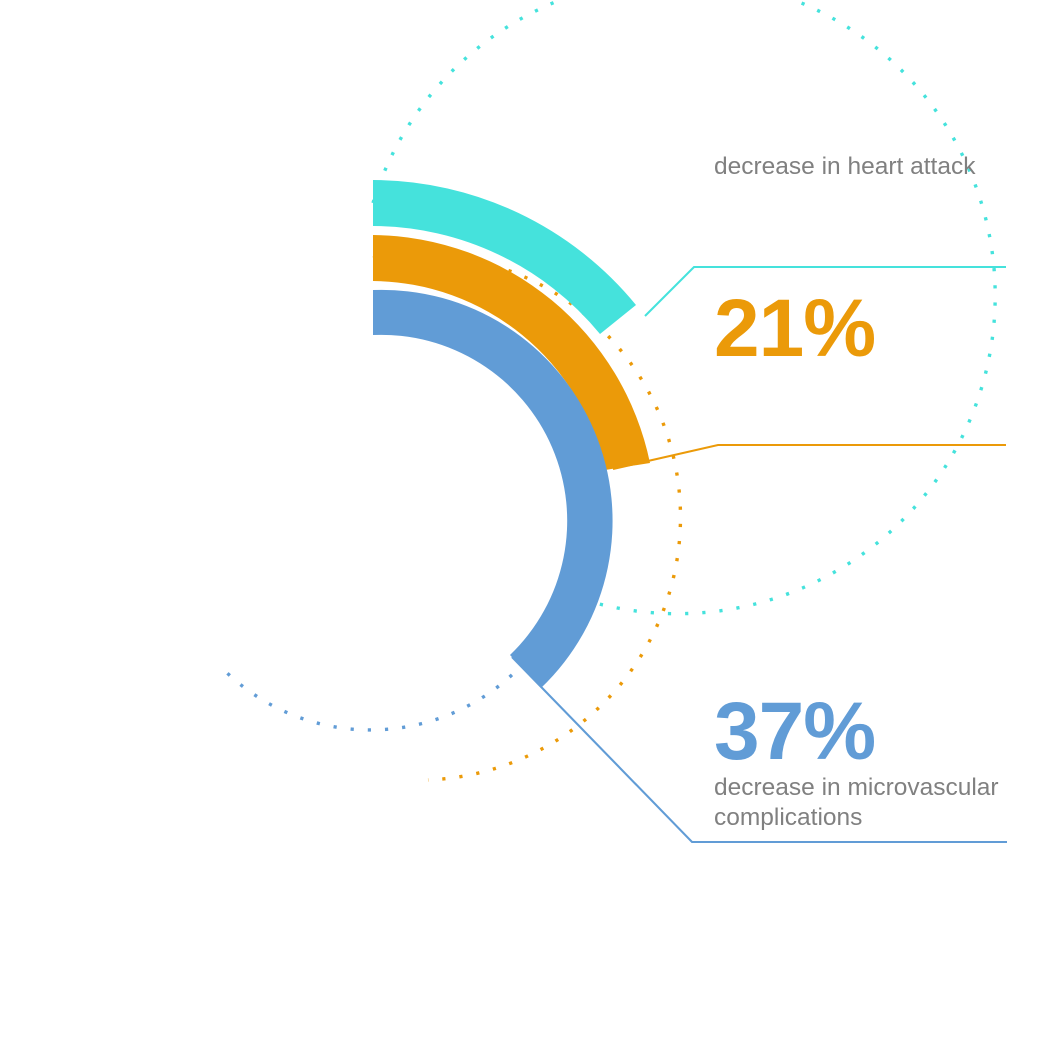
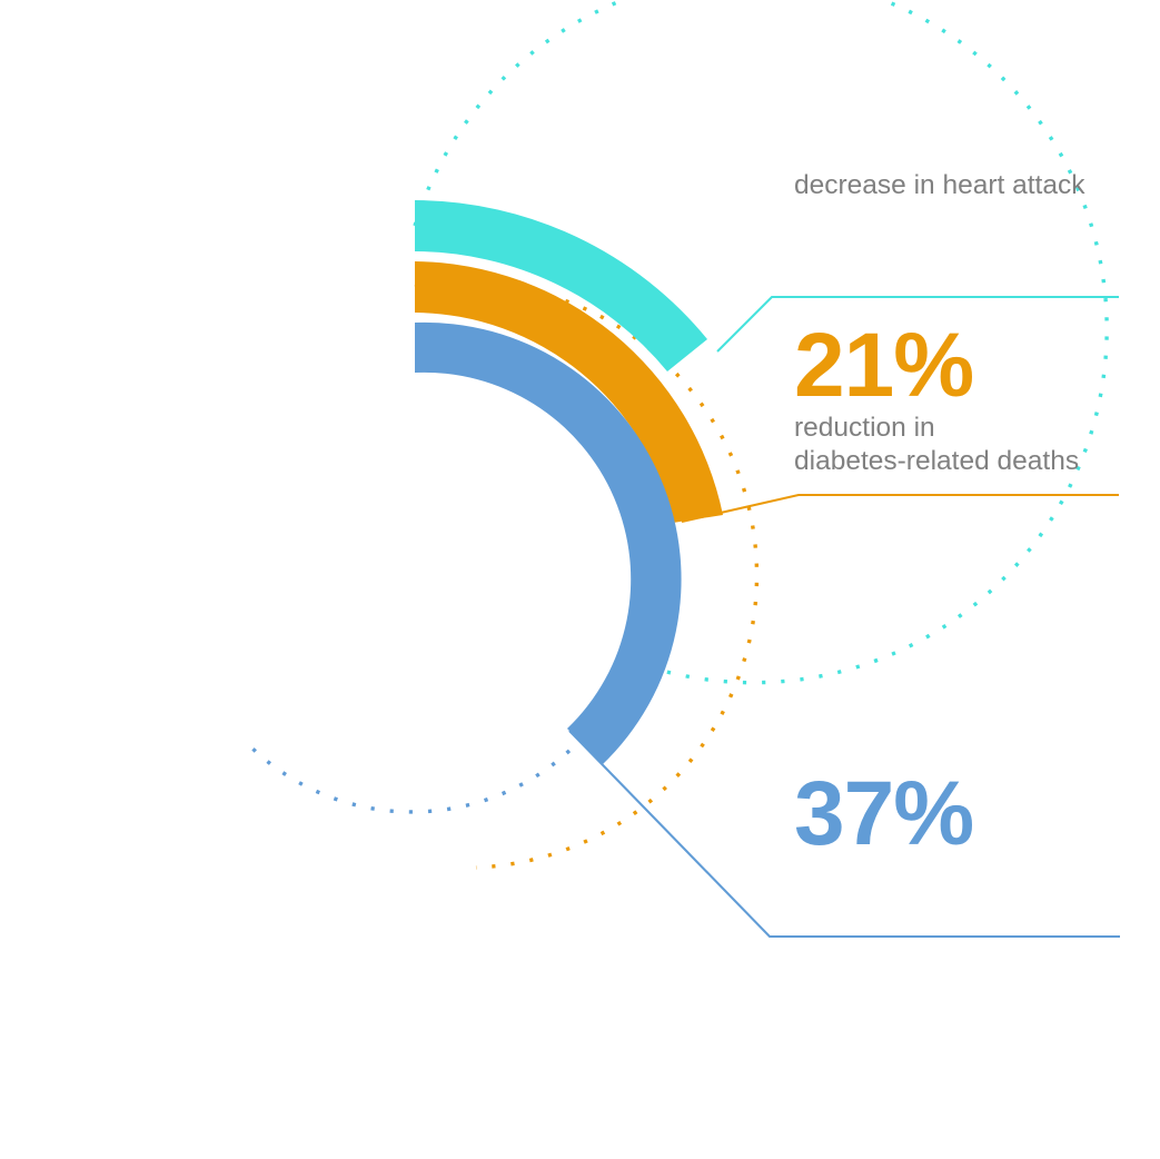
  decrease in heart attack
  21%
+ reduction in
+ diabetes-related deaths
  37%
- decrease in microvascular
- complications
